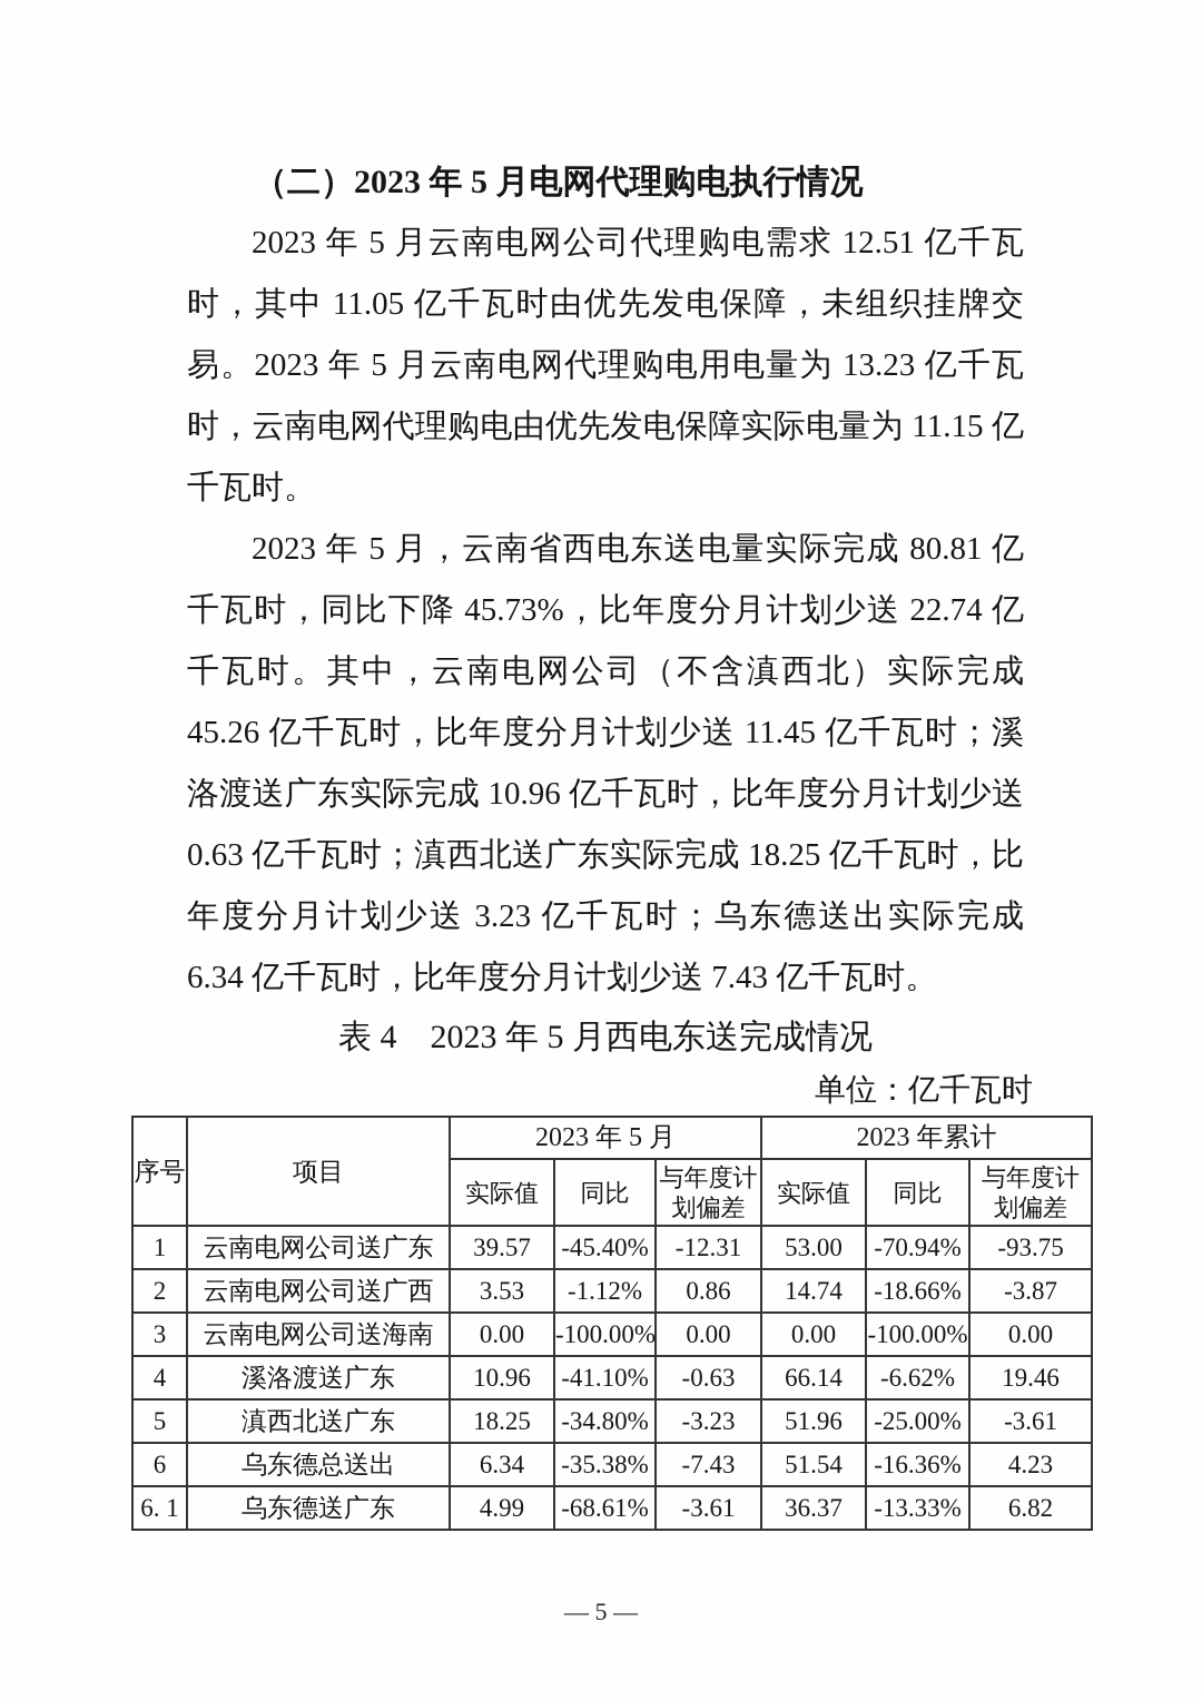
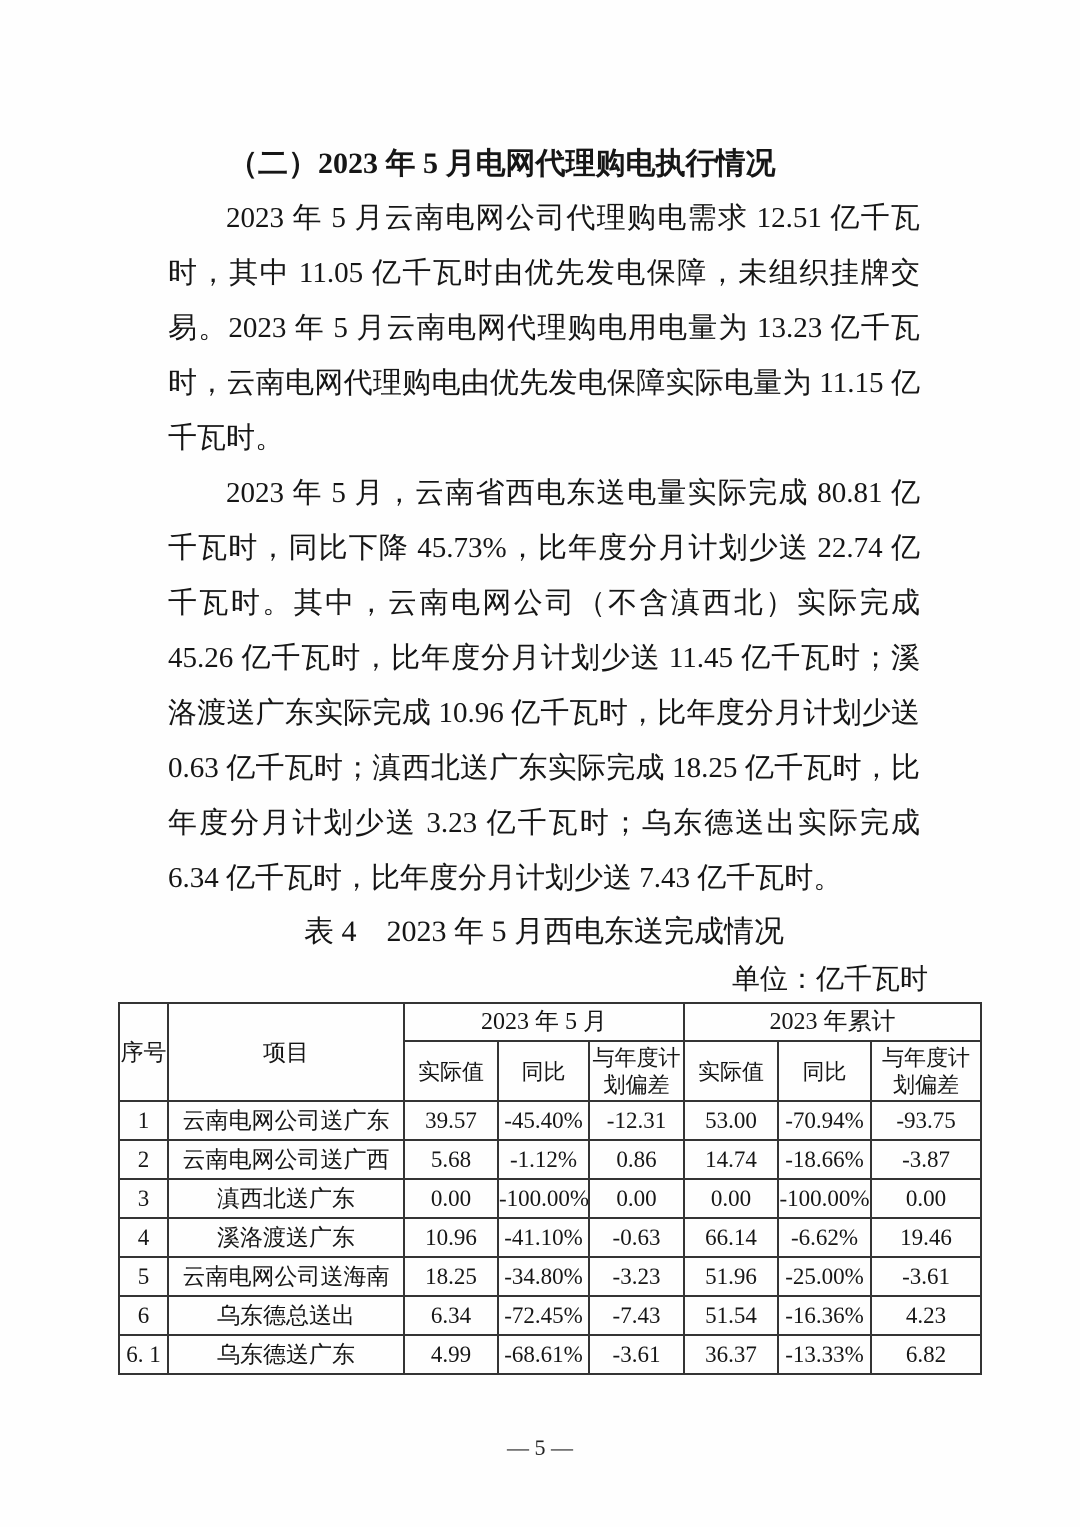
  （二）2023 年 5 月电网代理购电执行情况
  2023 年 5 月云南电网公司代理购电需求 12.51 亿千瓦时，其中 11.05 亿千瓦时由优先发电保障，未组织挂牌交易。2023 年 5 月云南电网代理购电用电量为 13.23 亿千瓦时，云南电网代理购电由优先发电保障实际电量为 11.15 亿千瓦时。
  2023 年 5 月，云南省西电东送电量实际完成 80.81 亿千瓦时，同比下降 45.73%，比年度分月计划少送 22.74 亿千瓦时。其中，云南电网公司（不含滇西北）实际完成 45.26 亿千瓦时，比年度分月计划少送 11.45 亿千瓦时；溪洛渡送广东实际完成 10.96 亿千瓦时，比年度分月计划少送 0.63 亿千瓦时；滇西北送广东实际完成 18.25 亿千瓦时，比年度分月计划少送 3.23 亿千瓦时；乌东德送出实际完成 6.34 亿千瓦时，比年度分月计划少送 7.43 亿千瓦时。
  表 4 2023 年 5 月西电东送完成情况
  单位：亿千瓦时
  序号	项目	2023 年 5 月	2023 年累计
  实际值	同比	与年度计划偏差	实际值	同比	与年度计划偏差
  1	云南电网公司送广东	39.57	-45.40%	-12.31	53.00	-70.94%	-93.75
- 2	云南电网公司送广西	3.53	-1.12%	0.86	14.74	-18.66%	-3.87
+ 2	云南电网公司送广西	5.68	-1.12%	0.86	14.74	-18.66%	-3.87
- 3	云南电网公司送海南	0.00	-100.00%	0.00	0.00	-100.00%	0.00
+ 3	滇西北送广东	0.00	-100.00%	0.00	0.00	-100.00%	0.00
  4	溪洛渡送广东	10.96	-41.10%	-0.63	66.14	-6.62%	19.46
- 5	滇西北送广东	18.25	-34.80%	-3.23	51.96	-25.00%	-3.61
+ 5	云南电网公司送海南	18.25	-34.80%	-3.23	51.96	-25.00%	-3.61
- 6	乌东德总送出	6.34	-35.38%	-7.43	51.54	-16.36%	4.23
+ 6	乌东德总送出	6.34	-72.45%	-7.43	51.54	-16.36%	4.23
  6. 1	乌东德送广东	4.99	-68.61%	-3.61	36.37	-13.33%	6.82
  — 5 —
